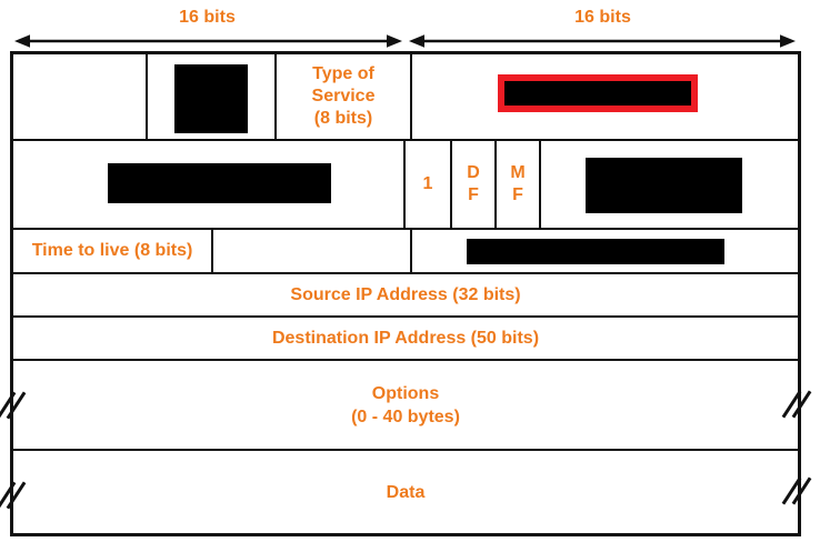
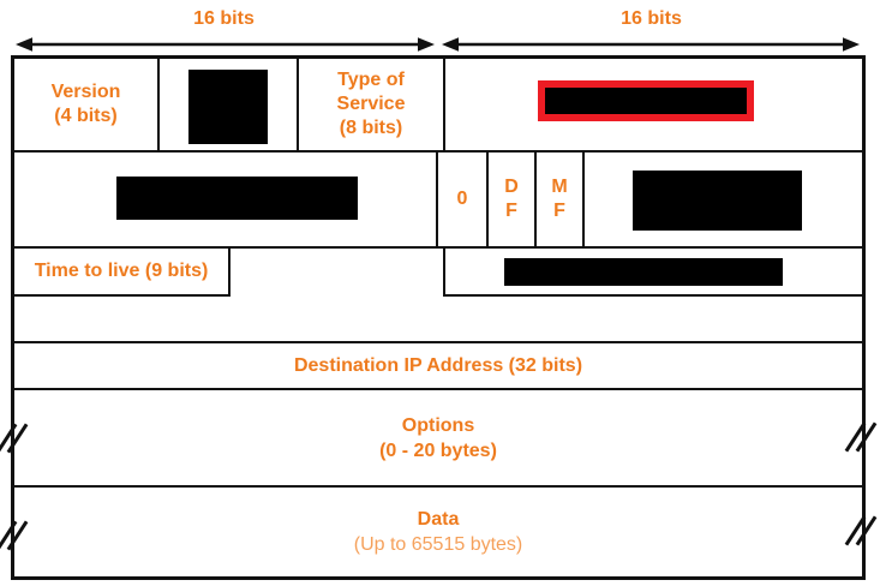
  16 bits
  16 bits
+ Version
+ (4 bits)
  Type of
  Service
  (8 bits)
- 1
+ 0
  D
  F
  M
  F
- Time to live (8 bits)
+ Time to live (9 bits)
- Source IP Address (32 bits)
- Destination IP Address (50 bits)
+ Destination IP Address (32 bits)
  Options
- (0 - 40 bytes)
+ (0 - 20 bytes)
  Data
+ (Up to 65515 bytes)
